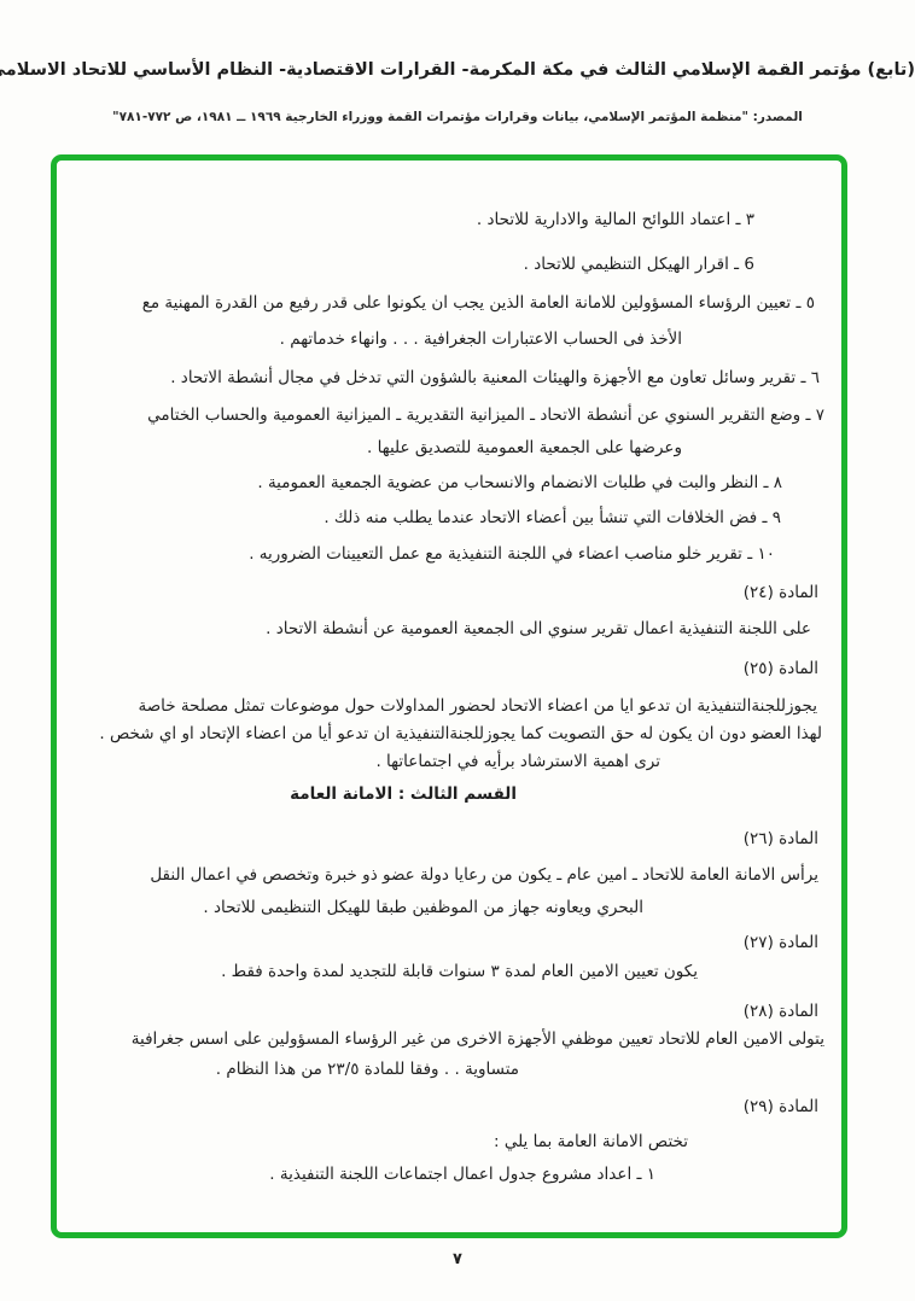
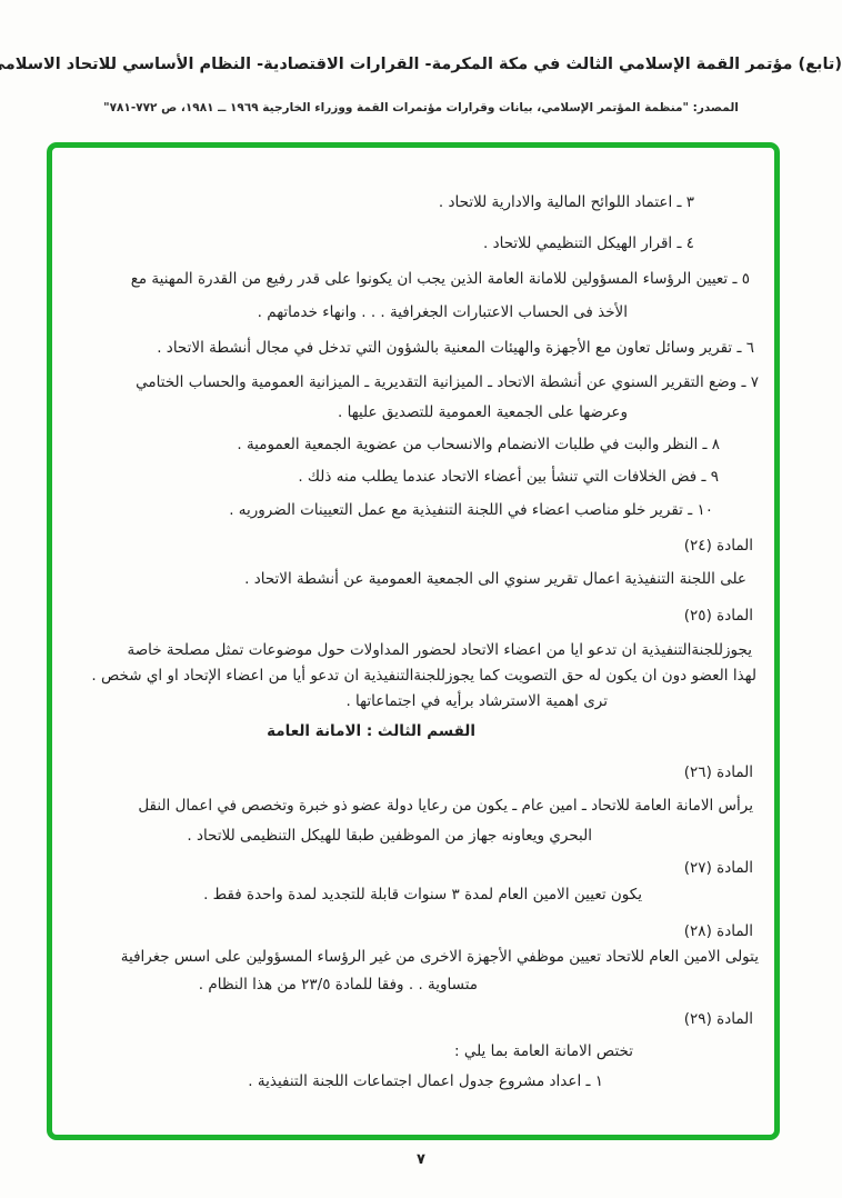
  (تابع) مؤتمر القمة الإسلامي الثالث في مكة المكرمة- القرارات الاقتصادية- النظام الأساسي للاتحاد الاسلام
  المصدر: "منظمة المؤتمر الإسلامي، بيانات وقرارات مؤتمرات القمة ووزراء الخارجية ١٩٦٩ ــ ١٩٨١، ص ٧٧٢-٧٨١"
  ٣ ـ اعتماد اللوائح المالية والادارية للاتحاد .
- 6 ـ اقرار الهيكل التنظيمي للاتحاد .
+ ٤ ـ اقرار الهيكل التنظيمي للاتحاد .
  ٥ ـ تعيين الرؤساء المسؤولين للامانة العامة الذين يجب ان يكونوا على قدر رفيع من القدرة المهنية مع
  الأخذ فى الحساب الاعتبارات الجغرافية . . . وانهاء خدماتهم .
  ٦ ـ تقرير وسائل تعاون مع الأجهزة والهيئات المعنية بالشؤون التي تدخل في مجال أنشطة الاتحاد .
  ٧ ـ وضع التقرير السنوي عن أنشطة الاتحاد ـ الميزانية التقديرية ـ الميزانية العمومية والحساب الختامي
  وعرضها على الجمعية العمومية للتصديق عليها .
  ٨ ـ النظر والبت في طلبات الانضمام والانسحاب من عضوية الجمعية العمومية .
  ٩ ـ فض الخلافات التي تنشأ بين أعضاء الاتحاد عندما يطلب منه ذلك .
  ١٠ ـ تقرير خلو مناصب اعضاء في اللجنة التنفيذية مع عمل التعيينات الضروريه .
  المادة (٢٤)
  على اللجنة التنفيذية اعمال تقرير سنوي الى الجمعية العمومية عن أنشطة الاتحاد .
  المادة (٢٥)
  يجوزللجنةالتنفيذية ان تدعو ايا من اعضاء الاتحاد لحضور المداولات حول موضوعات تمثل مصلحة خاصة
  لهذا العضو دون ان يكون له حق التصويت كما يجوزللجنةالتنفيذية ان تدعو أيا من اعضاء الإتحاد او اي شخص .
  ترى اهمية الاسترشاد برأيه في اجتماعاتها .
  القسم الثالث : الامانة العامة
  المادة (٢٦)
  يرأس الامانة العامة للاتحاد ـ امين عام ـ يكون من رعايا دولة عضو ذو خبرة وتخصص في اعمال النقل
  البحري ويعاونه جهاز من الموظفين طبقا للهيكل التنظيمى للاتحاد .
  المادة (٢٧)
  يكون تعيين الامين العام لمدة ٣ سنوات قابلة للتجديد لمدة واحدة فقط .
  المادة (٢٨)
  يتولى الامين العام للاتحاد تعيين موظفي الأجهزة الاخرى من غير الرؤساء المسؤولين على اسس جغرافية
  متساوية . . وفقا للمادة ٢٣/٥ من هذا النظام .
  المادة (٢٩)
  تختص الامانة العامة بما يلي :
  ١ ـ اعداد مشروع جدول اعمال اجتماعات اللجنة التنفيذية .
  ٧
